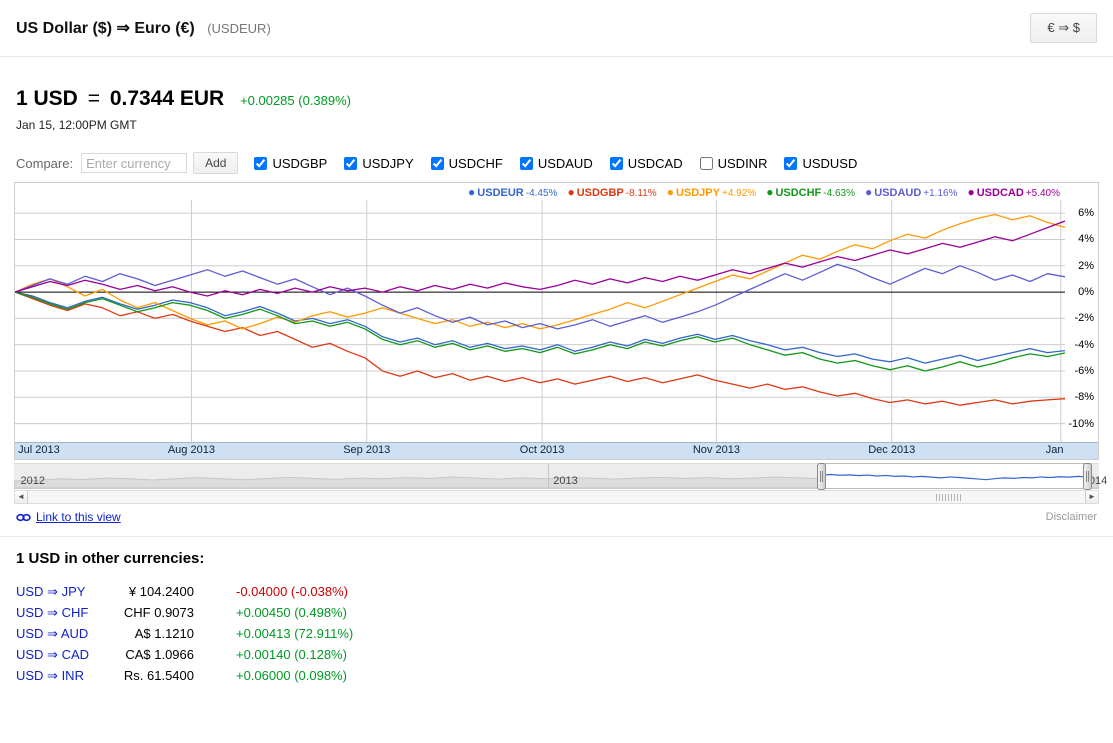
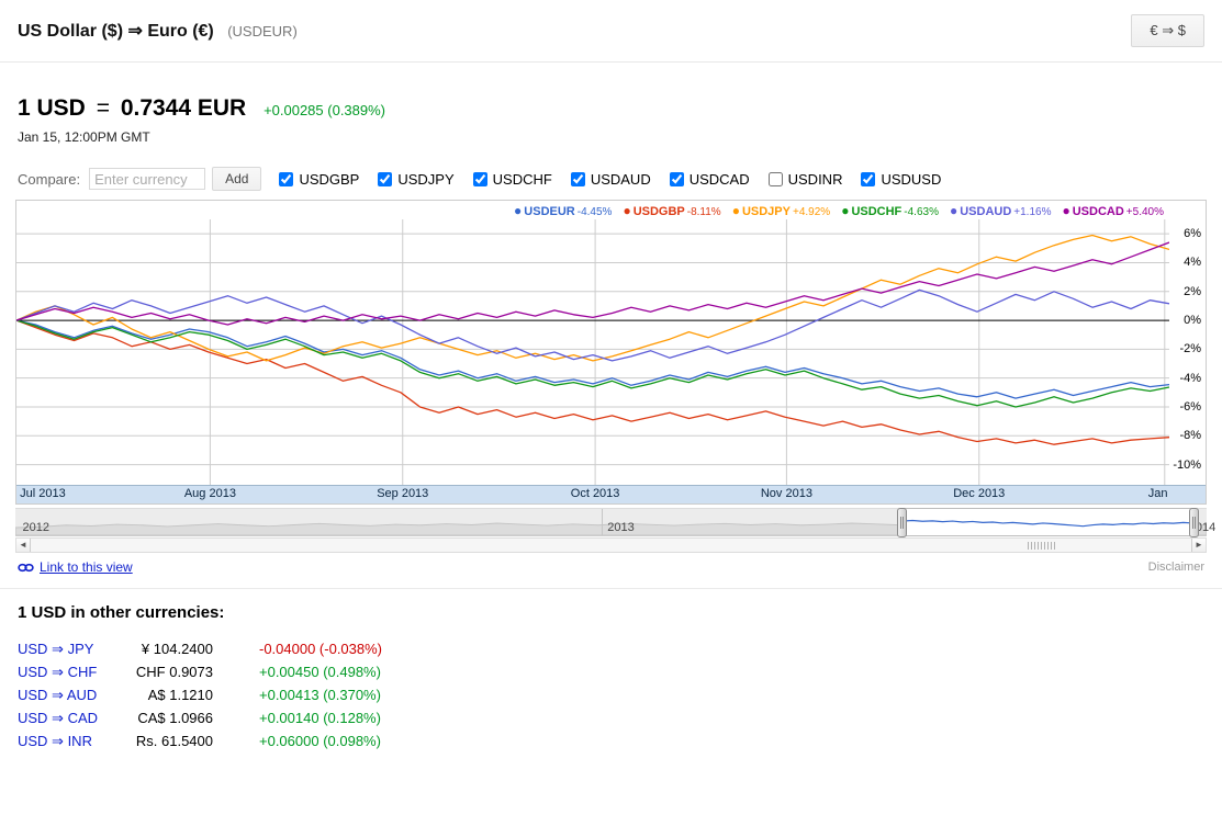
  US Dollar ($) ⇒ Euro (€) (USDEUR)
  € ⇒ $
  1 USD = 0.7344 EUR +0.00285 (0.389%)
  Jan 15, 12:00PM GMT
  Compare:
  Enter currency
  Add
  USDGBP
  USDJPY
  USDCHF
  USDAUD
  USDCAD
  USDINR
  USDUSD
  ● USDEUR -4.45%
  ● USDGBP -8.11%
  ● USDJPY +4.92%
  ● USDCHF -4.63%
  ● USDAUD +1.16%
  ● USDCAD +5.40%
  6%
  4%
  2%
  0%
  -2%
  -4%
  -6%
  -8%
  -10%
  Jul 2013
  Aug 2013
  Sep 2013
  Oct 2013
  Nov 2013
  Dec 2013
  Jan
  2012
  2013
  ◄
  ►
  Link to this view
  Disclaimer
  1 USD in other currencies:
  USD ⇒ JPY
  ¥ 104.2400
  -0.04000 (-0.038%)
  USD ⇒ CHF
  CHF 0.9073
  +0.00450 (0.498%)
  USD ⇒ AUD
  A$ 1.1210
- +0.00413 (72.911%)
+ +0.00413 (0.370%)
  USD ⇒ CAD
  CA$ 1.0966
  +0.00140 (0.128%)
  USD ⇒ INR
  Rs. 61.5400
  +0.06000 (0.098%)
